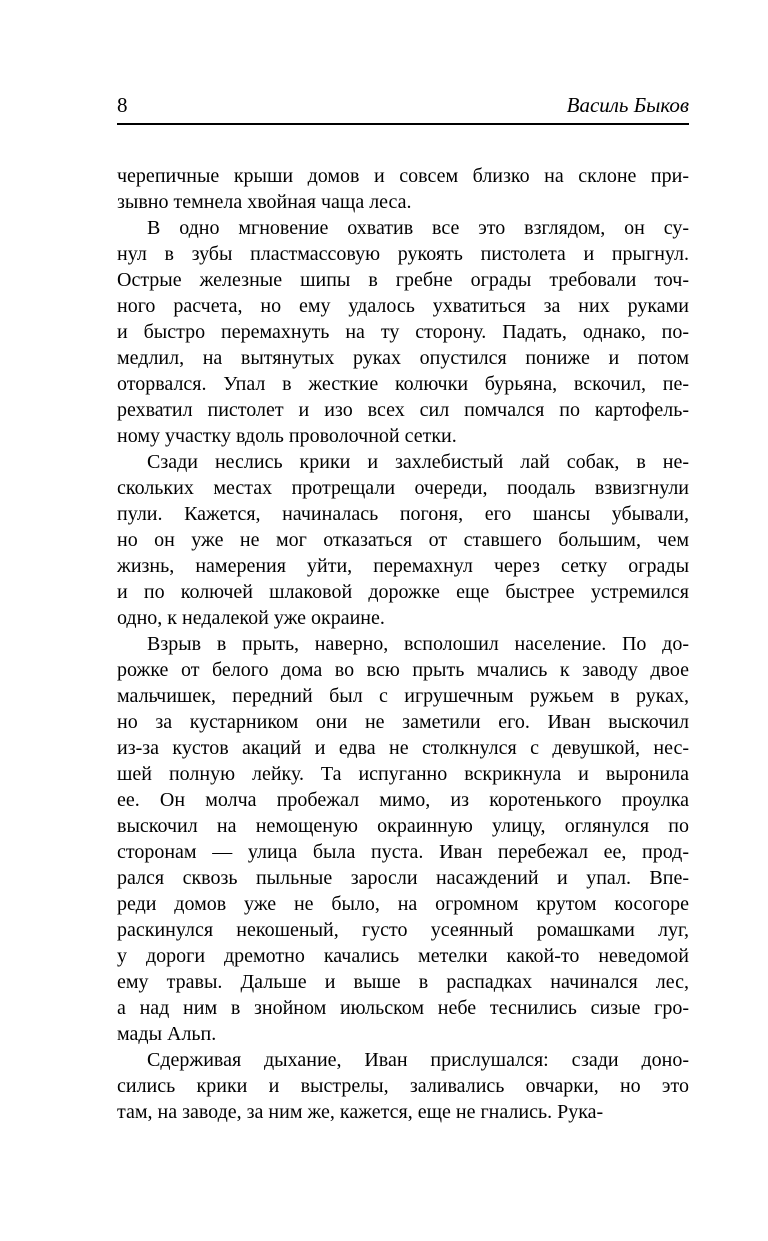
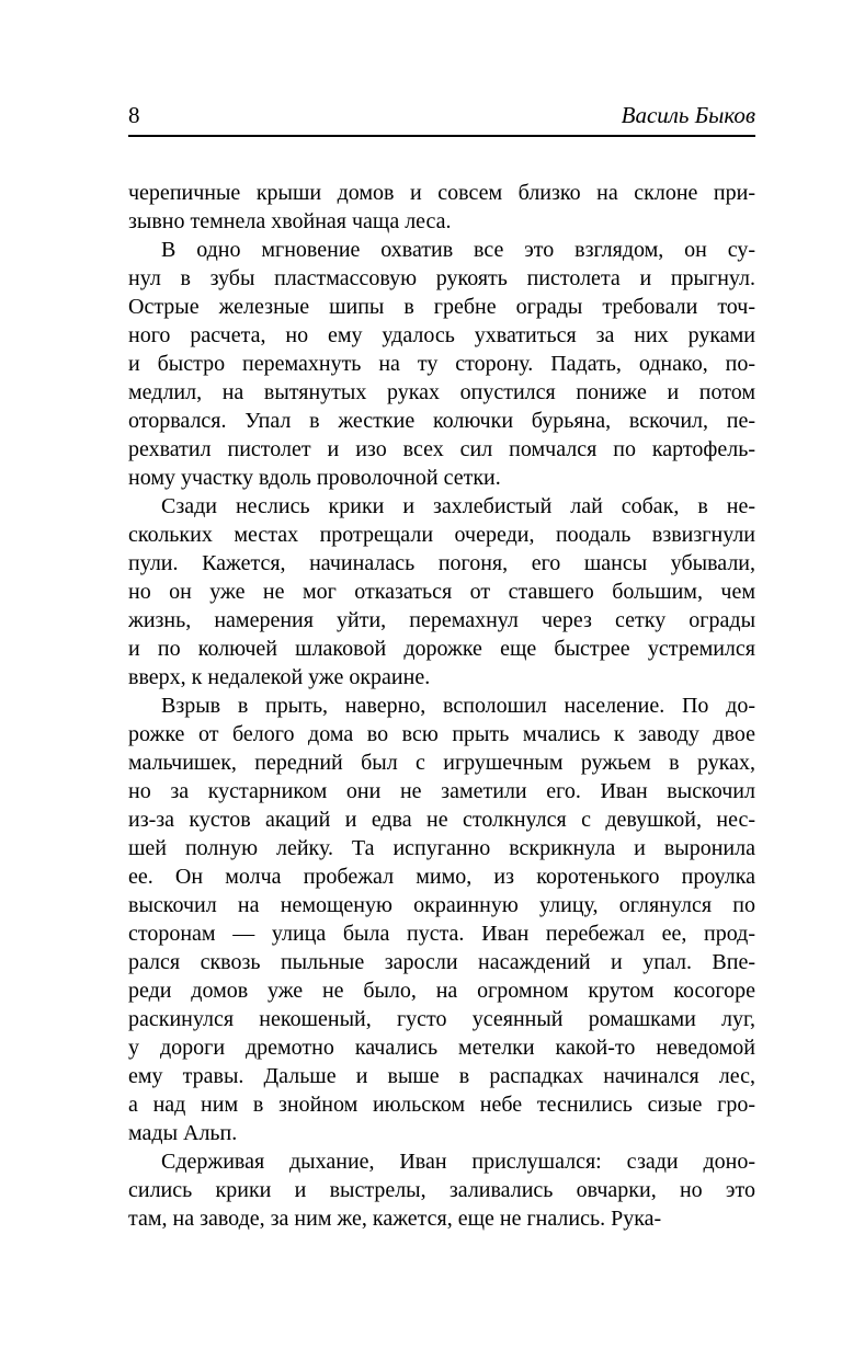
  8
  Василь Быков
  черепичные крыши домов и совсем близко на склоне при-
  зывно темнела хвойная чаща леса.
  В одно мгновение охватив все это взглядом, он су-
  нул в зубы пластмассовую рукоять пистолета и прыгнул.
  Острые железные шипы в гребне ограды требовали точ-
  ного расчета, но ему удалось ухватиться за них руками
  и быстро перемахнуть на ту сторону. Падать, однако, по-
  медлил, на вытянутых руках опустился пониже и потом
  оторвался. Упал в жесткие колючки бурьяна, вскочил, пе-
  рехватил пистолет и изо всех сил помчался по картофель-
  ному участку вдоль проволочной сетки.
  Сзади неслись крики и захлебистый лай собак, в не-
  скольких местах протрещали очереди, поодаль взвизгнули
  пули. Кажется, начиналась погоня, его шансы убывали,
  но он уже не мог отказаться от ставшего большим, чем
  жизнь, намерения уйти, перемахнул через сетку ограды
  и по колючей шлаковой дорожке еще быстрее устремился
- одно, к недалекой уже окраине.
+ вверх, к недалекой уже окраине.
  Взрыв в прыть, наверно, всполошил население. По до-
  рожке от белого дома во всю прыть мчались к заводу двое
  мальчишек, передний был с игрушечным ружьем в руках,
  но за кустарником они не заметили его. Иван выскочил
  из-за кустов акаций и едва не столкнулся с девушкой, нес-
  шей полную лейку. Та испуганно вскрикнула и выронила
  ее. Он молча пробежал мимо, из коротенького проулка
  выскочил на немощеную окраинную улицу, оглянулся по
  сторонам — улица была пуста. Иван перебежал ее, прод-
  рался сквозь пыльные заросли насаждений и упал. Впе-
  реди домов уже не было, на огромном крутом косогоре
  раскинулся некошеный, густо усеянный ромашками луг,
  у дороги дремотно качались метелки какой-то неведомой
  ему травы. Дальше и выше в распадках начинался лес,
  а над ним в знойном июльском небе теснились сизые гро-
  мады Альп.
  Сдерживая дыхание, Иван прислушался: сзади доно-
  сились крики и выстрелы, заливались овчарки, но это
  там, на заводе, за ним же, кажется, еще не гнались. Рука-
